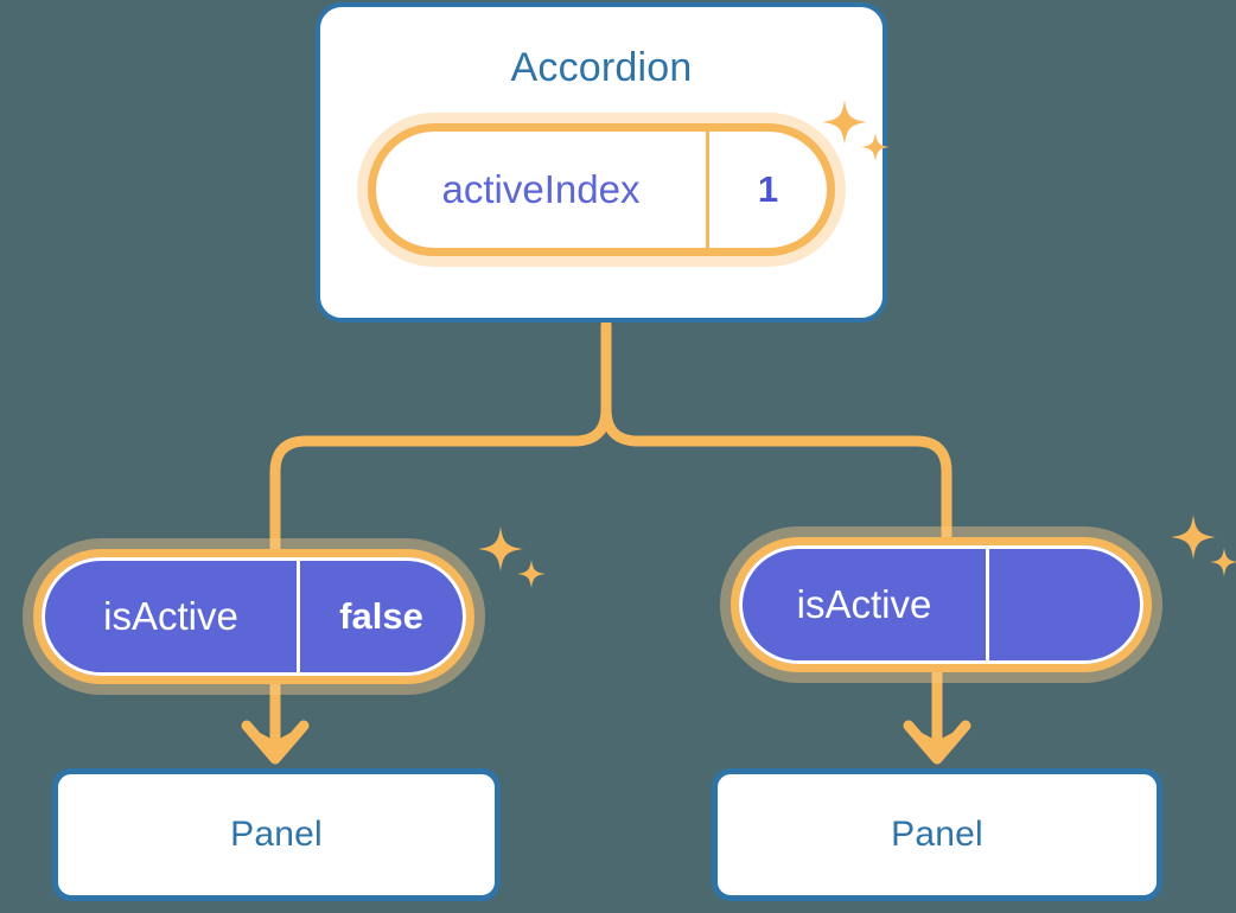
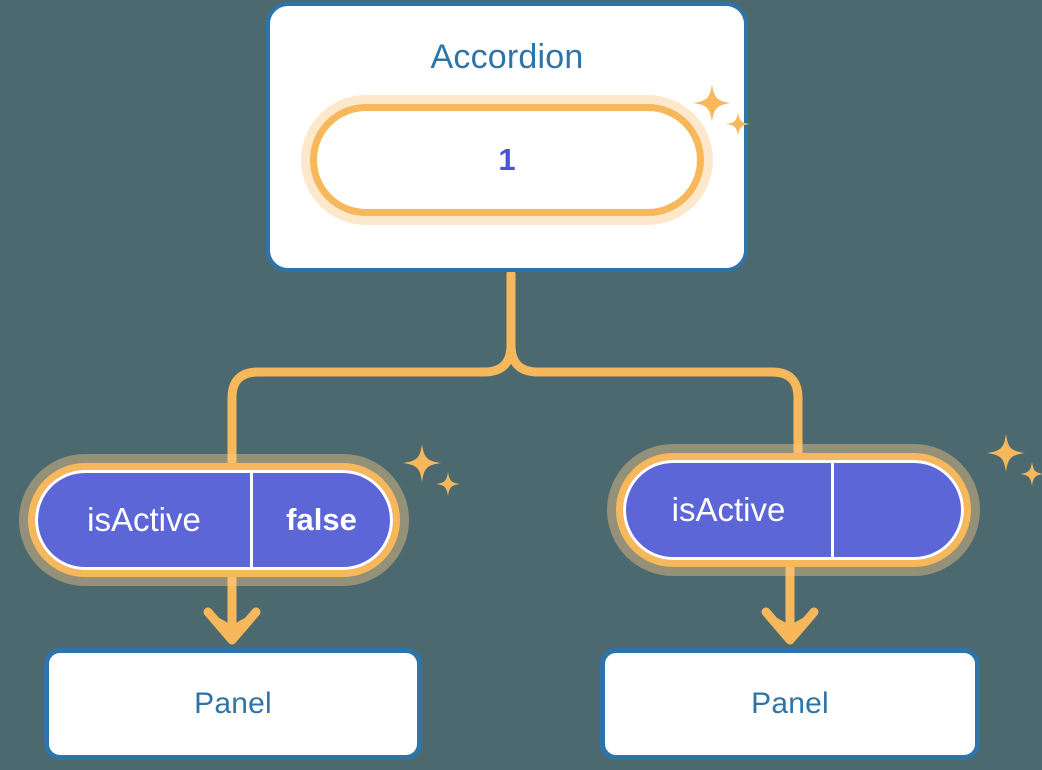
  Accordion
- activeIndex
  1
  isActive
  false
  Panel
  isActive
  Panel
